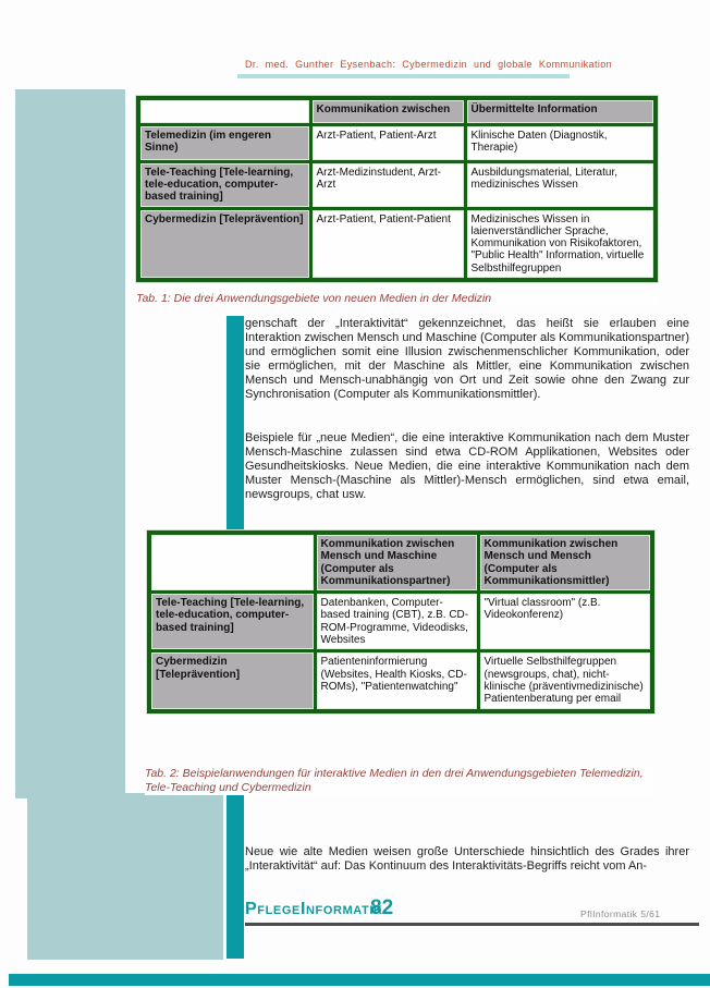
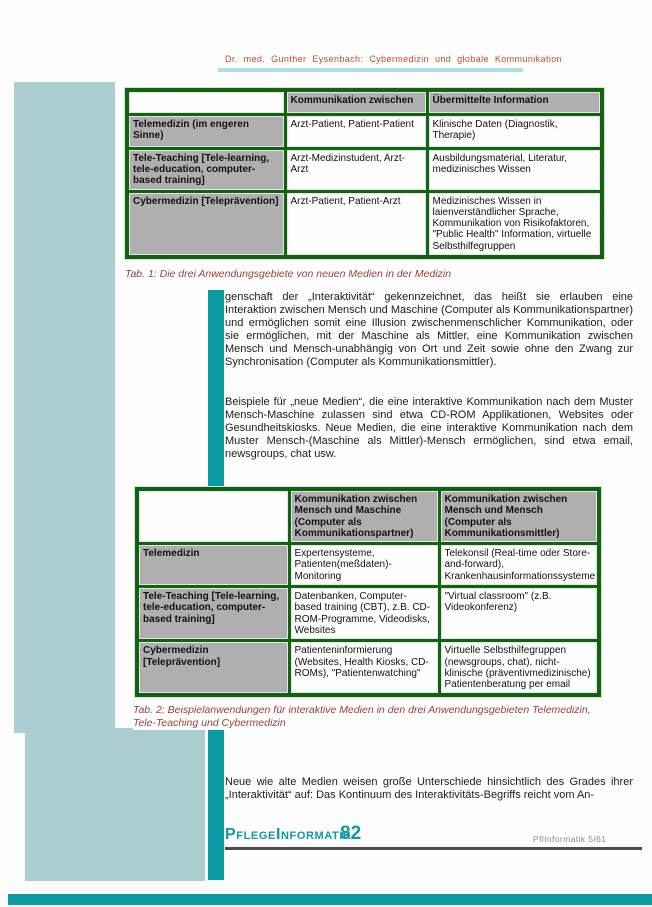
  Dr. med. Gunther Eysenbach: Cybermedizin und globale Kommunikation
  	Kommunikation zwischen	Übermittelte Information
- Telemedizin (im engeren Sinne)	Arzt-Patient, Patient-Arzt	Klinische Daten (Diagnostik, Therapie)
+ Telemedizin (im engeren Sinne)	Arzt-Patient, Patient-Patient	Klinische Daten (Diagnostik, Therapie)
  Tele-Teaching [Tele-learning, tele-education, computer-based training]	Arzt-Medizinstudent, Arzt-Arzt	Ausbildungsmaterial, Literatur, medizinisches Wissen
- Cybermedizin [Teleprävention]	Arzt-Patient, Patient-Patient	Medizinisches Wissen in laienverständlicher Sprache, Kommunikation von Risikofaktoren, "Public Health" Information, virtuelle Selbsthilfegruppen
+ Cybermedizin [Teleprävention]	Arzt-Patient, Patient-Arzt	Medizinisches Wissen in laienverständlicher Sprache, Kommunikation von Risikofaktoren, "Public Health" Information, virtuelle Selbsthilfegruppen
  Tab. 1: Die drei Anwendungsgebiete von neuen Medien in der Medizin
  genschaft der „Interaktivität“ gekennzeichnet, das heißt sie erlauben eine Interaktion zwischen Mensch und Maschine (Computer als Kommunikationspartner) und ermöglichen somit eine Illusion zwischenmenschlicher Kommunikation, oder sie ermöglichen, mit der Maschine als Mittler, eine Kommunikation zwischen Mensch und Mensch-unabhängig von Ort und Zeit sowie ohne den Zwang zur Synchronisation (Computer als Kommunikationsmittler).
  Beispiele für „neue Medien“, die eine interaktive Kommunikation nach dem Muster Mensch-Maschine zulassen sind etwa CD-ROM Applikationen, Websites oder Gesundheitskiosks. Neue Medien, die eine interaktive Kommunikation nach dem Muster Mensch-(Maschine als Mittler)-Mensch ermöglichen, sind etwa email, newsgroups, chat usw.
  	Kommunikation zwischen Mensch und Maschine (Computer als Kommunikationspartner)	Kommunikation zwischen Mensch und Mensch (Computer als Kommunikationsmittler)
+ Telemedizin	Expertensysteme, Patienten(meßdaten)-Monitoring	Telekonsil (Real-time oder Store-and-forward), Krankenhausinformationssysteme
  Tele-Teaching [Tele-learning, tele-education, computer-based training]	Datenbanken, Computer-based training (CBT), z.B. CD-ROM-Programme, Videodisks, Websites	"Virtual classroom" (z.B. Videokonferenz)
  Cybermedizin [Teleprävention]	Patienteninformierung (Websites, Health Kiosks, CD-ROMs), "Patientenwatching"	Virtuelle Selbsthilfegruppen (newsgroups, chat), nicht-klinische (präventivmedizinische) Patientenberatung per email
  Tab. 2: Beispielanwendungen für interaktive Medien in den drei Anwendungsgebieten Telemedizin, Tele-Teaching und Cybermedizin
  Neue wie alte Medien weisen große Unterschiede hinsichtlich des Grades ihrer „Interaktivität“ auf: Das Kontinuum des Interaktivitäts-Begriffs reicht vom An-
  PflegeInformatik
  82
  PflInformatik 5/61
